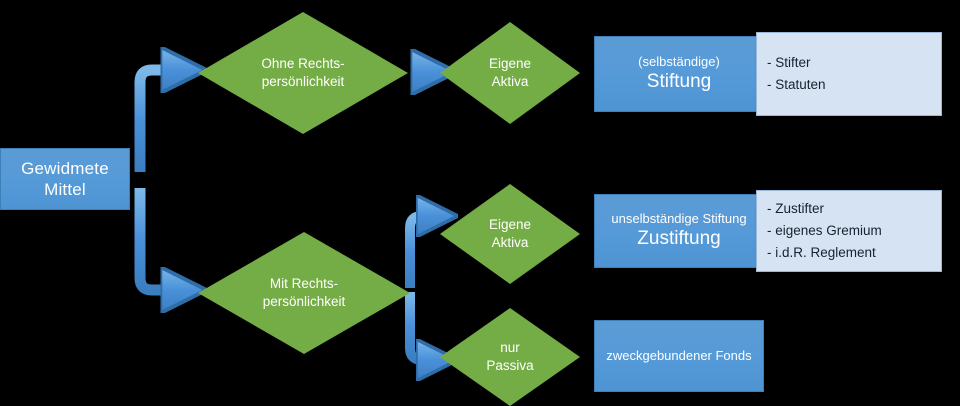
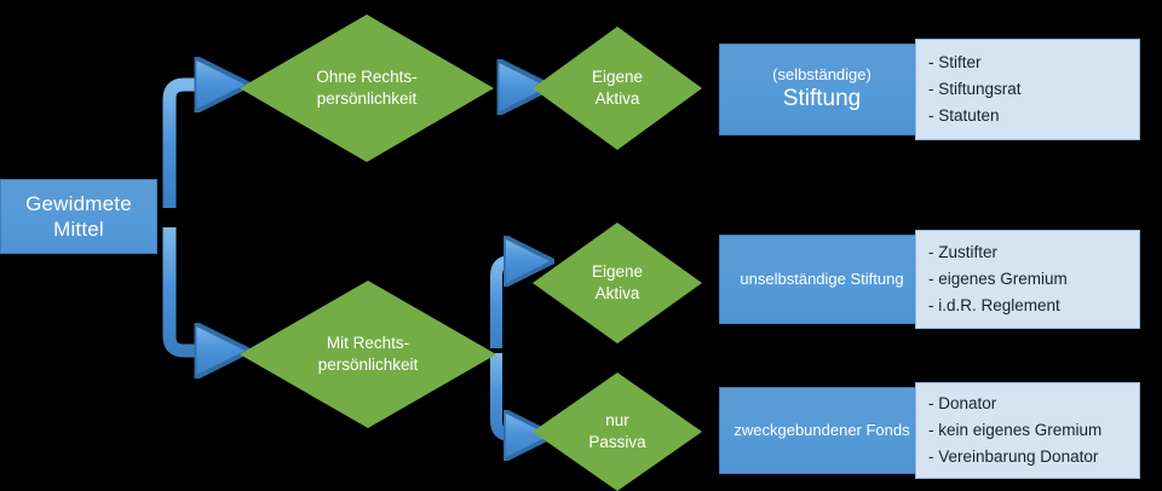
  Gewidmete
  Mittel
  Ohne Rechts-
  persönlichkeit
  Mit Rechts-
  persönlichkeit
  Eigene
  Aktiva
  Eigene
  Aktiva
  nur
  Passiva
  (selbständige)
  Stiftung
  - Stifter
+ - Stiftungsrat
  - Statuten
  unselbständige Stiftung
- Zustiftung
  - Zustifter
  - eigenes Gremium
  - i.d.R. Reglement
  zweckgebundener Fonds
+ - Donator
+ - kein eigenes Gremium
+ - Vereinbarung Donator
